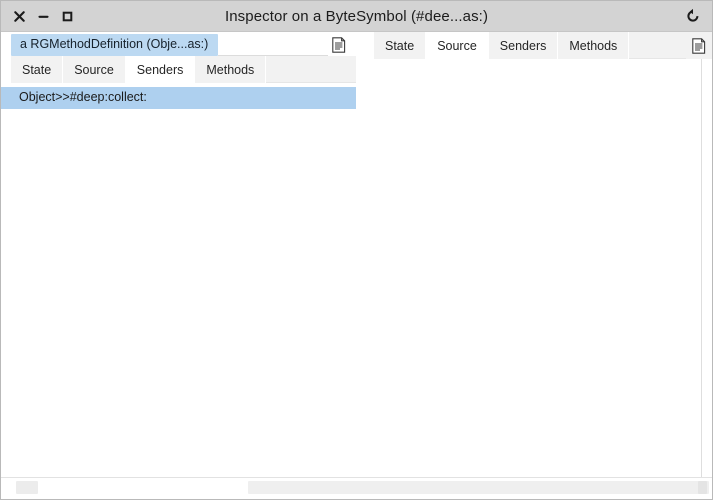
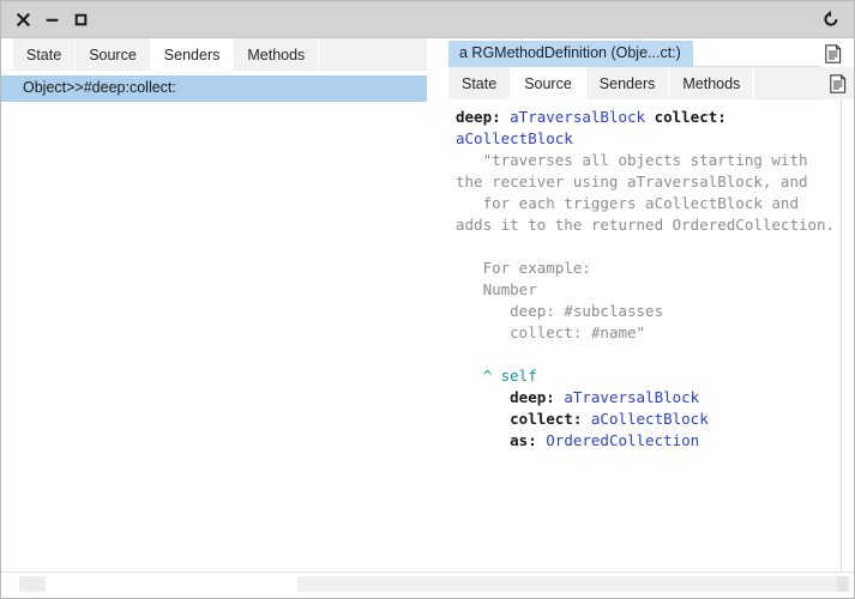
- Inspector on a ByteSymbol (#dee...as:)
- a RGMethodDefinition (Obje...as:)
  State
  Source
  Senders
  Methods
  Object>>#deep:collect:
+ a RGMethodDefinition (Obje...ct:)
  State
  Source
  Senders
  Methods
+ deep: aTraversalBlock collect: aCollectBlock
+ "traverses all objects starting with the receiver using aTraversalBlock, and
+ for each triggers aCollectBlock and adds it to the returned OrderedCollection.
+ For example:
+ Number
+ deep: #subclasses
+ collect: #name" ^ self deep: aTraversalBlock collect: aCollectBlock as: OrderedCollection
